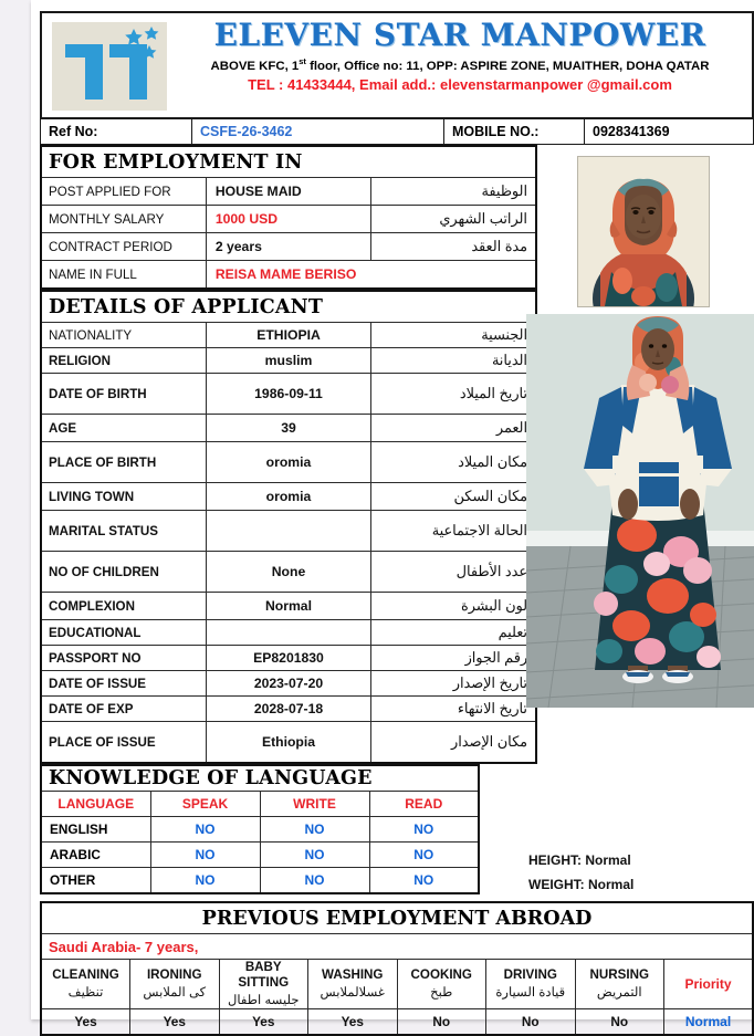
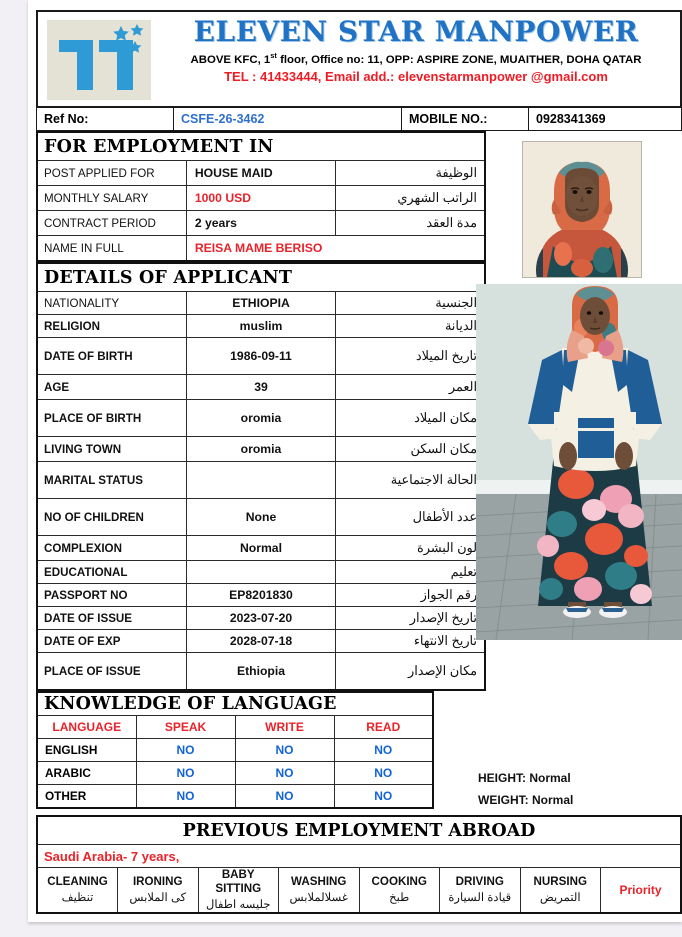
  ELEVEN STAR MANPOWER
  ABOVE KFC, 1st floor, Office no: 11, OPP: ASPIRE ZONE, MUAITHER, DOHA QATAR
  TEL : 41433444, Email add.: elevenstarmanpower @gmail.com
  Ref No:	CSFE-26-3462	MOBILE NO.:	0928341369
  FOR EMPLOYMENT IN
  POST APPLIED FOR	HOUSE MAID	الوظيفة
  MONTHLY SALARY	1000 USD	الراتب الشهري
  CONTRACT PERIOD	2 years	مدة العقد
  NAME IN FULL	REISA MAME BERISO
  DETAILS OF APPLICANT
  NATIONALITY	ETHIOPIA	لجنسية
  RELIGION	muslim	لديانة
  DATE OF BIRTH	1986-09-11	اريخ الميلاد
  AGE	39	لعمر
  PLACE OF BIRTH	oromia	مكان الميلاد
  LIVING TOWN	oromia	مكان السكن
  MARITAL STATUS		لحالة الاجتماعية
  NO OF CHILDREN	None	عدد الأطفال
  COMPLEXION	Normal	ون البشرة
  EDUCATIONAL		عليم
  PASSPORT NO	EP8201830	رقم الجواز
  DATE OF ISSUE	2023-07-20	اريخ الإصدار
  DATE OF EXP	2028-07-18	تاريخ الانتهاء
  PLACE OF ISSUE	Ethiopia	مكان الإصدار
  KNOWLEDGE OF LANGUAGE
  LANGUAGE	SPEAK	WRITE	READ
  ENGLISH	NO	NO	NO
  ARABIC	NO	NO	NO
  OTHER	NO	NO	NO
  HEIGHT: Normal
  WEIGHT: Normal
  PREVIOUS EMPLOYMENT ABROAD
  Saudi Arabia- 7 years,
  CLEANING تنظيف	IRONING كى الملابس	BABY SITTING جليسه اطفال	WASHING غسلالملابس	COOKING طبخ	DRIVING قيادة السيارة	NURSING التمريض	Priority
- Yes	Yes	Yes	Yes	No	No	No	Normal
